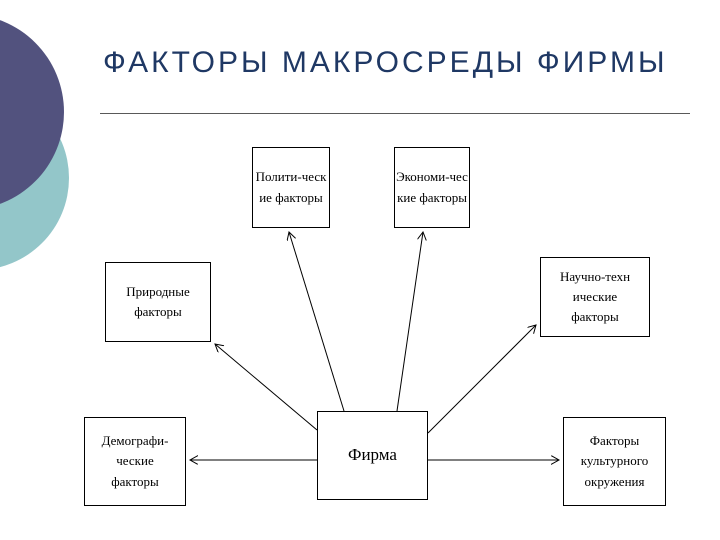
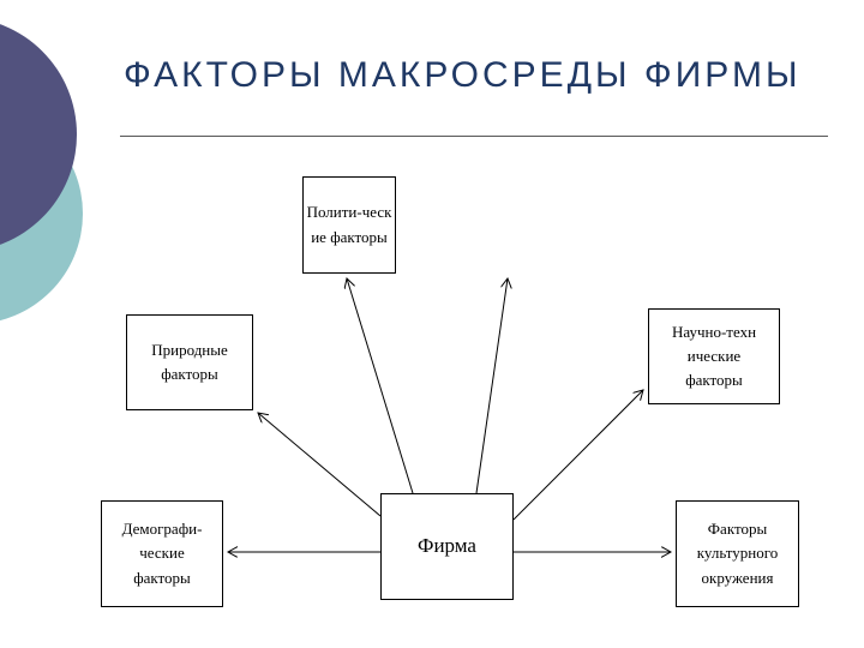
  ФАКТОРЫ МАКРОСРЕДЫ ФИРМЫ
  Полити-ческ
  ие факторы
- Экономи-чес
- кие факторы
  Природные
  факторы
  Научно-техн
  ические
  факторы
  Демографи-
  ческие
  факторы
  Факторы
  культурного
  окружения
  Фирма
